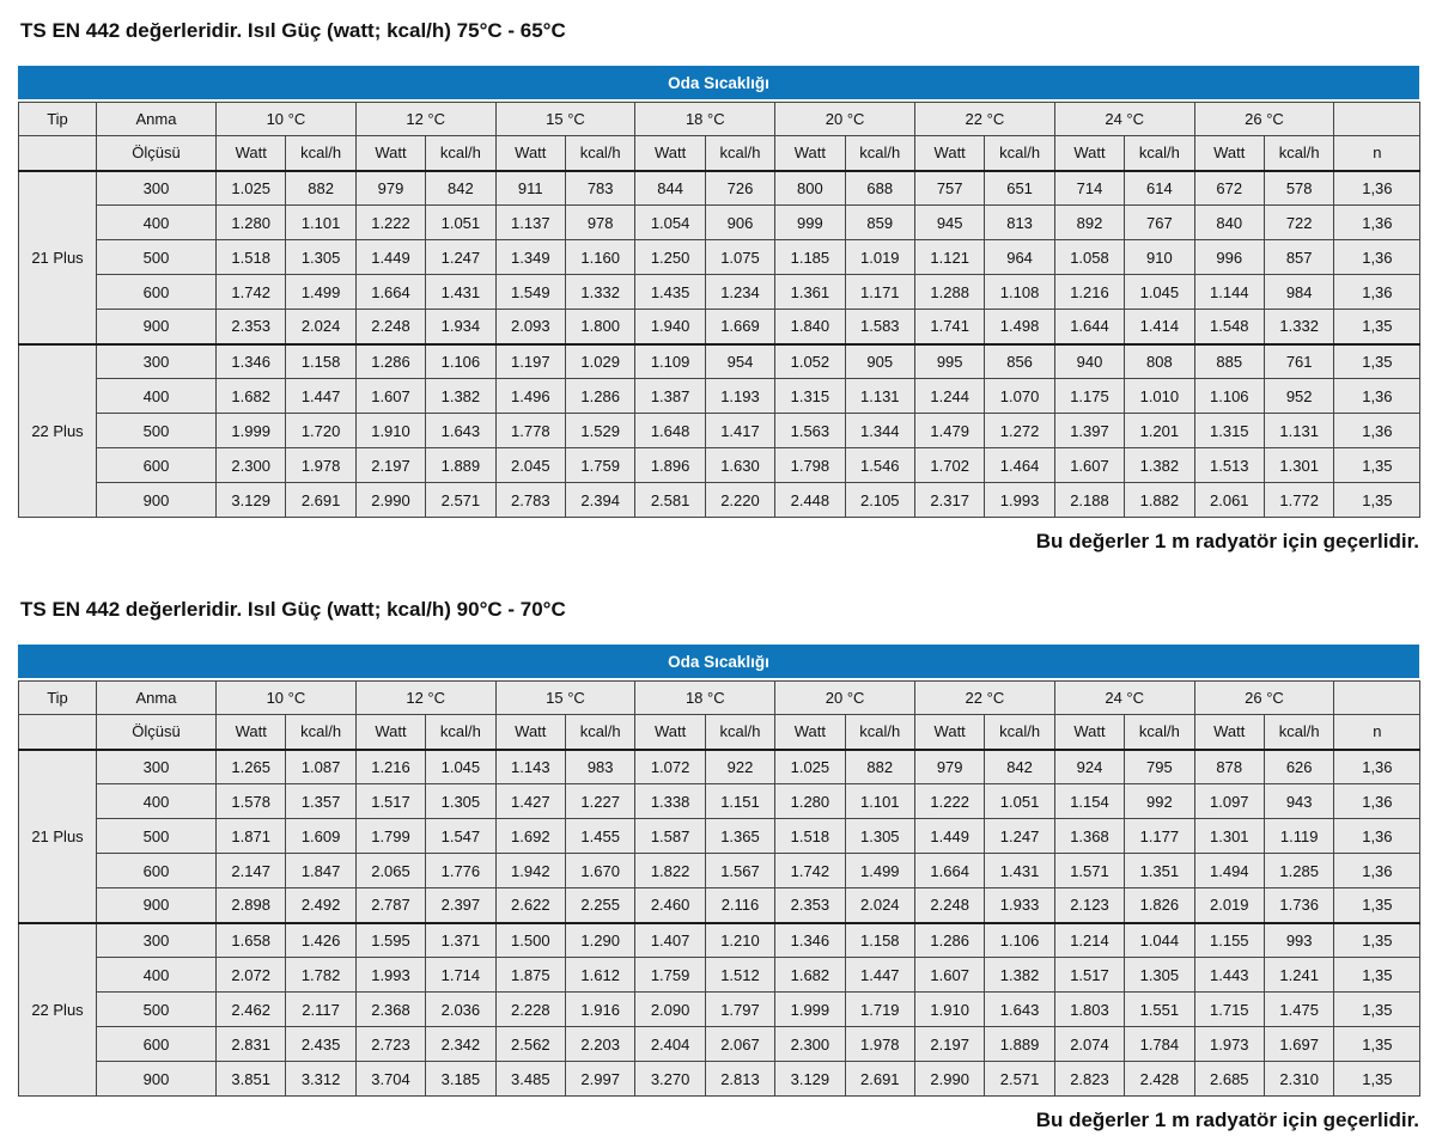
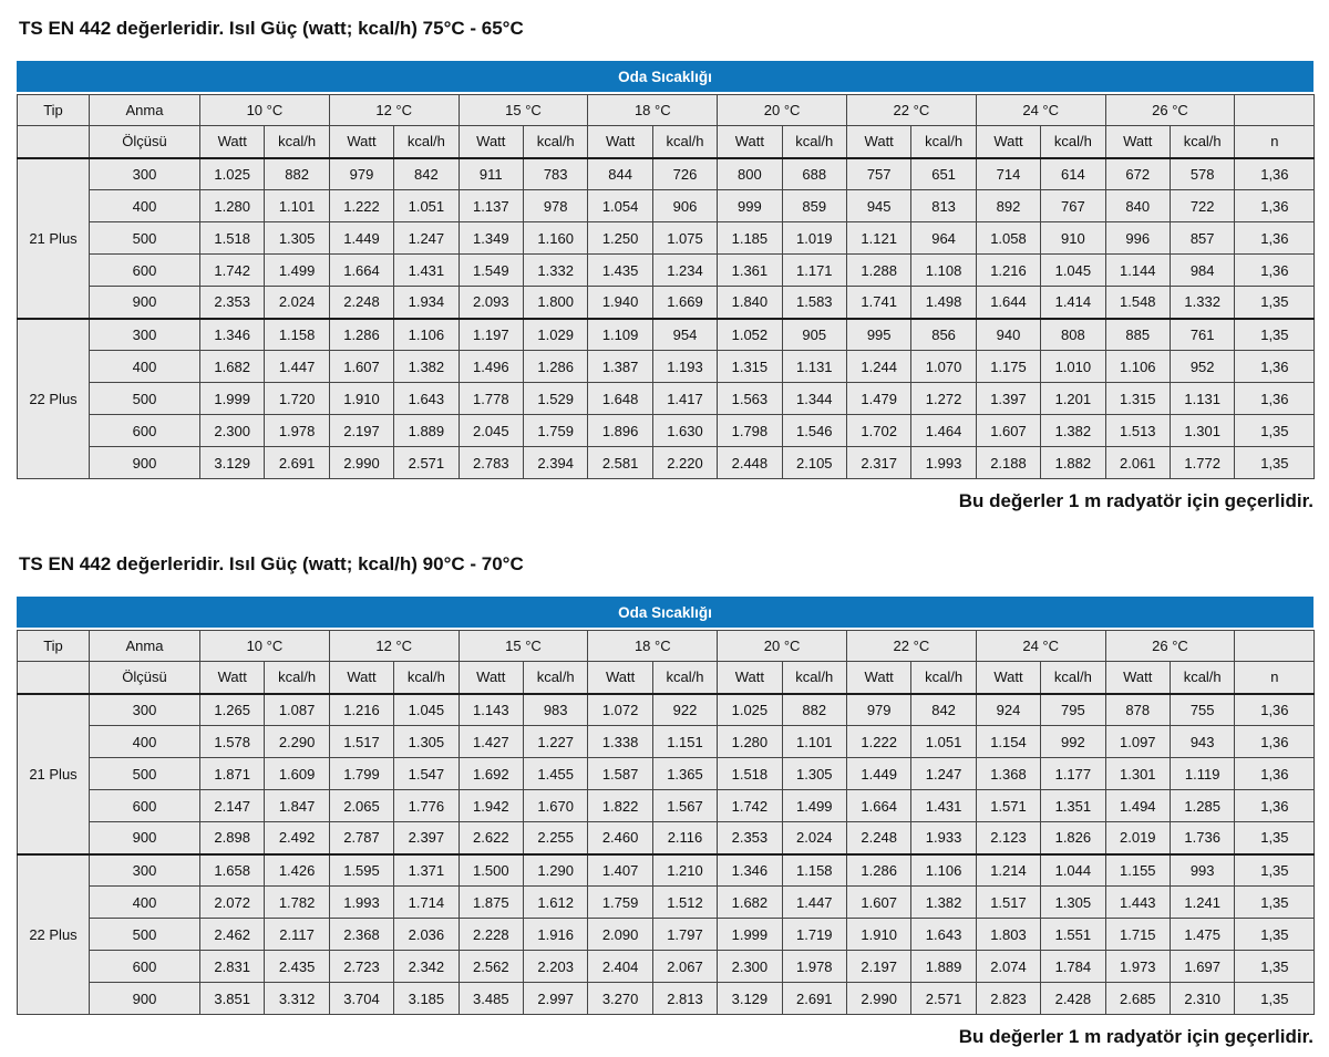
  TS EN 442 değerleridir. Isıl Güç (watt; kcal/h) 75°C - 65°C
  Oda Sıcaklığı
  Tip	Anma	10 °C	12 °C	15 °C	18 °C	20 °C	22 °C	24 °C	26 °C
  	Ölçüsü	Watt	kcal/h	Watt	kcal/h	Watt	kcal/h	Watt	kcal/h	Watt	kcal/h	Watt	kcal/h	Watt	kcal/h	Watt	kcal/h	n
  21 Plus	300	1.025	882	979	842	911	783	844	726	800	688	757	651	714	614	672	578	1,36
  400	1.280	1.101	1.222	1.051	1.137	978	1.054	906	999	859	945	813	892	767	840	722	1,36
  500	1.518	1.305	1.449	1.247	1.349	1.160	1.250	1.075	1.185	1.019	1.121	964	1.058	910	996	857	1,36
  600	1.742	1.499	1.664	1.431	1.549	1.332	1.435	1.234	1.361	1.171	1.288	1.108	1.216	1.045	1.144	984	1,36
  900	2.353	2.024	2.248	1.934	2.093	1.800	1.940	1.669	1.840	1.583	1.741	1.498	1.644	1.414	1.548	1.332	1,35
  22 Plus	300	1.346	1.158	1.286	1.106	1.197	1.029	1.109	954	1.052	905	995	856	940	808	885	761	1,35
  400	1.682	1.447	1.607	1.382	1.496	1.286	1.387	1.193	1.315	1.131	1.244	1.070	1.175	1.010	1.106	952	1,36
  500	1.999	1.720	1.910	1.643	1.778	1.529	1.648	1.417	1.563	1.344	1.479	1.272	1.397	1.201	1.315	1.131	1,36
  600	2.300	1.978	2.197	1.889	2.045	1.759	1.896	1.630	1.798	1.546	1.702	1.464	1.607	1.382	1.513	1.301	1,35
  900	3.129	2.691	2.990	2.571	2.783	2.394	2.581	2.220	2.448	2.105	2.317	1.993	2.188	1.882	2.061	1.772	1,35
  Bu değerler 1 m radyatör için geçerlidir.
  TS EN 442 değerleridir. Isıl Güç (watt; kcal/h) 90°C - 70°C
  Oda Sıcaklığı
  Tip	Anma	10 °C	12 °C	15 °C	18 °C	20 °C	22 °C	24 °C	26 °C
  	Ölçüsü	Watt	kcal/h	Watt	kcal/h	Watt	kcal/h	Watt	kcal/h	Watt	kcal/h	Watt	kcal/h	Watt	kcal/h	Watt	kcal/h	n
- 21 Plus	300	1.265	1.087	1.216	1.045	1.143	983	1.072	922	1.025	882	979	842	924	795	878	626	1,36
+ 21 Plus	300	1.265	1.087	1.216	1.045	1.143	983	1.072	922	1.025	882	979	842	924	795	878	755	1,36
- 400	1.578	1.357	1.517	1.305	1.427	1.227	1.338	1.151	1.280	1.101	1.222	1.051	1.154	992	1.097	943	1,36
+ 400	1.578	2.290	1.517	1.305	1.427	1.227	1.338	1.151	1.280	1.101	1.222	1.051	1.154	992	1.097	943	1,36
  500	1.871	1.609	1.799	1.547	1.692	1.455	1.587	1.365	1.518	1.305	1.449	1.247	1.368	1.177	1.301	1.119	1,36
  600	2.147	1.847	2.065	1.776	1.942	1.670	1.822	1.567	1.742	1.499	1.664	1.431	1.571	1.351	1.494	1.285	1,36
  900	2.898	2.492	2.787	2.397	2.622	2.255	2.460	2.116	2.353	2.024	2.248	1.933	2.123	1.826	2.019	1.736	1,35
  22 Plus	300	1.658	1.426	1.595	1.371	1.500	1.290	1.407	1.210	1.346	1.158	1.286	1.106	1.214	1.044	1.155	993	1,35
  400	2.072	1.782	1.993	1.714	1.875	1.612	1.759	1.512	1.682	1.447	1.607	1.382	1.517	1.305	1.443	1.241	1,35
  500	2.462	2.117	2.368	2.036	2.228	1.916	2.090	1.797	1.999	1.719	1.910	1.643	1.803	1.551	1.715	1.475	1,35
  600	2.831	2.435	2.723	2.342	2.562	2.203	2.404	2.067	2.300	1.978	2.197	1.889	2.074	1.784	1.973	1.697	1,35
  900	3.851	3.312	3.704	3.185	3.485	2.997	3.270	2.813	3.129	2.691	2.990	2.571	2.823	2.428	2.685	2.310	1,35
  Bu değerler 1 m radyatör için geçerlidir.
